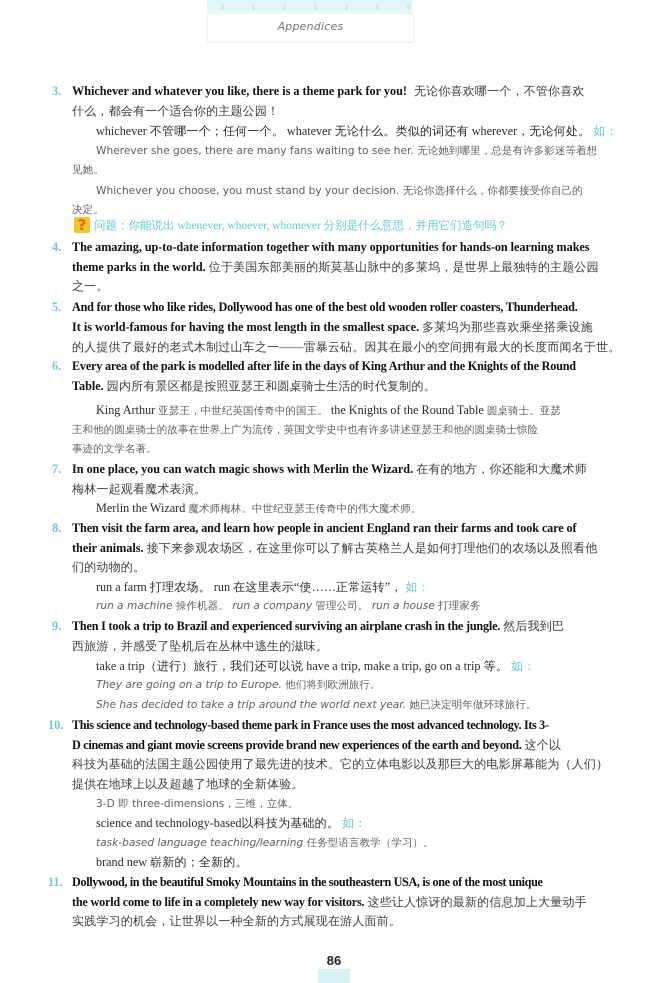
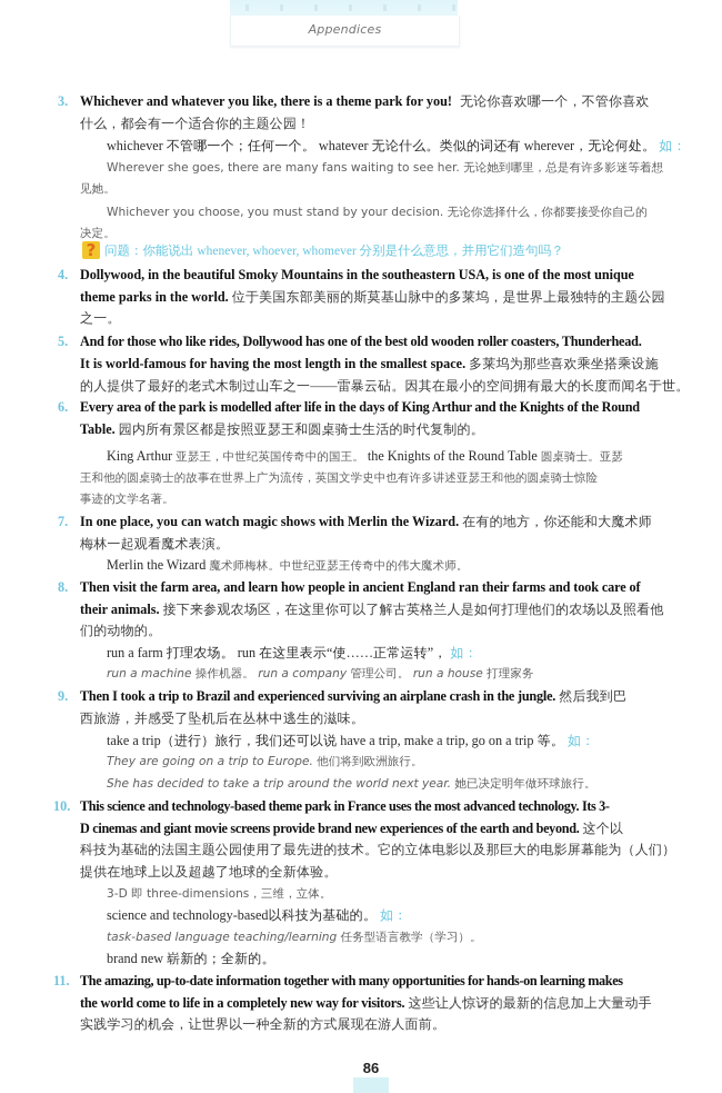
  Appendices
  3.
  Whichever and whatever you like, there is a theme park for you! 无论你喜欢哪一个，不管你喜欢
  什么，都会有一个适合你的主题公园！
  whichever 不管哪一个；任何一个。 whatever 无论什么。类似的词还有 wherever，无论何处。 如：
  Wherever she goes, there are many fans waiting to see her. 无论她到哪里，总是有许多影迷等着想
  见她。
  Whichever you choose, you must stand by your decision. 无论你选择什么，你都要接受你自己的
  决定。
  ?
  问题：你能说出 whenever, whoever, whomever 分别是什么意思，并用它们造句吗？
  4.
- The amazing, up-to-date information together with many opportunities for hands-on learning makes
+ Dollywood, in the beautiful Smoky Mountains in the southeastern USA, is one of the most unique
  theme parks in the world. 位于美国东部美丽的斯莫基山脉中的多莱坞，是世界上最独特的主题公园
  之一。
  5.
  And for those who like rides, Dollywood has one of the best old wooden roller coasters, Thunderhead.
  It is world-famous for having the most length in the smallest space. 多莱坞为那些喜欢乘坐搭乘设施
  的人提供了最好的老式木制过山车之一——雷暴云砧。因其在最小的空间拥有最大的长度而闻名于世。
  6.
  Every area of the park is modelled after life in the days of King Arthur and the Knights of the Round
  Table. 园内所有景区都是按照亚瑟王和圆桌骑士生活的时代复制的。
  King Arthur 亚瑟王，中世纪英国传奇中的国王。 the Knights of the Round Table 圆桌骑士。亚瑟
  王和他的圆桌骑士的故事在世界上广为流传，英国文学史中也有许多讲述亚瑟王和他的圆桌骑士惊险
  事迹的文学名著。
  7.
  In one place, you can watch magic shows with Merlin the Wizard. 在有的地方，你还能和大魔术师
  梅林一起观看魔术表演。
  Merlin the Wizard 魔术师梅林。中世纪亚瑟王传奇中的伟大魔术师。
  8.
  Then visit the farm area, and learn how people in ancient England ran their farms and took care of
  their animals. 接下来参观农场区，在这里你可以了解古英格兰人是如何打理他们的农场以及照看他
  们的动物的。
  run a farm 打理农场。 run 在这里表示“使……正常运转”， 如：
  run a machine 操作机器。 run a company 管理公司。 run a house 打理家务
  9.
  Then I took a trip to Brazil and experienced surviving an airplane crash in the jungle. 然后我到巴
  西旅游，并感受了坠机后在丛林中逃生的滋味。
  take a trip（进行）旅行，我们还可以说 have a trip, make a trip, go on a trip 等。 如：
  They are going on a trip to Europe. 他们将到欧洲旅行。
  She has decided to take a trip around the world next year. 她已决定明年做环球旅行。
  10.
  This science and technology-based theme park in France uses the most advanced technology. Its 3-
  D cinemas and giant movie screens provide brand new experiences of the earth and beyond. 这个以
  科技为基础的法国主题公园使用了最先进的技术。它的立体电影以及那巨大的电影屏幕能为（人们）
  提供在地球上以及超越了地球的全新体验。
  3-D 即 three-dimensions，三维，立体。
  science and technology-based以科技为基础的。 如：
  task-based language teaching/learning 任务型语言教学（学习）。
  brand new 崭新的；全新的。
  11.
- Dollywood, in the beautiful Smoky Mountains in the southeastern USA, is one of the most unique
+ The amazing, up-to-date information together with many opportunities for hands-on learning makes
  the world come to life in a completely new way for visitors. 这些让人惊讶的最新的信息加上大量动手
  实践学习的机会，让世界以一种全新的方式展现在游人面前。
  86
